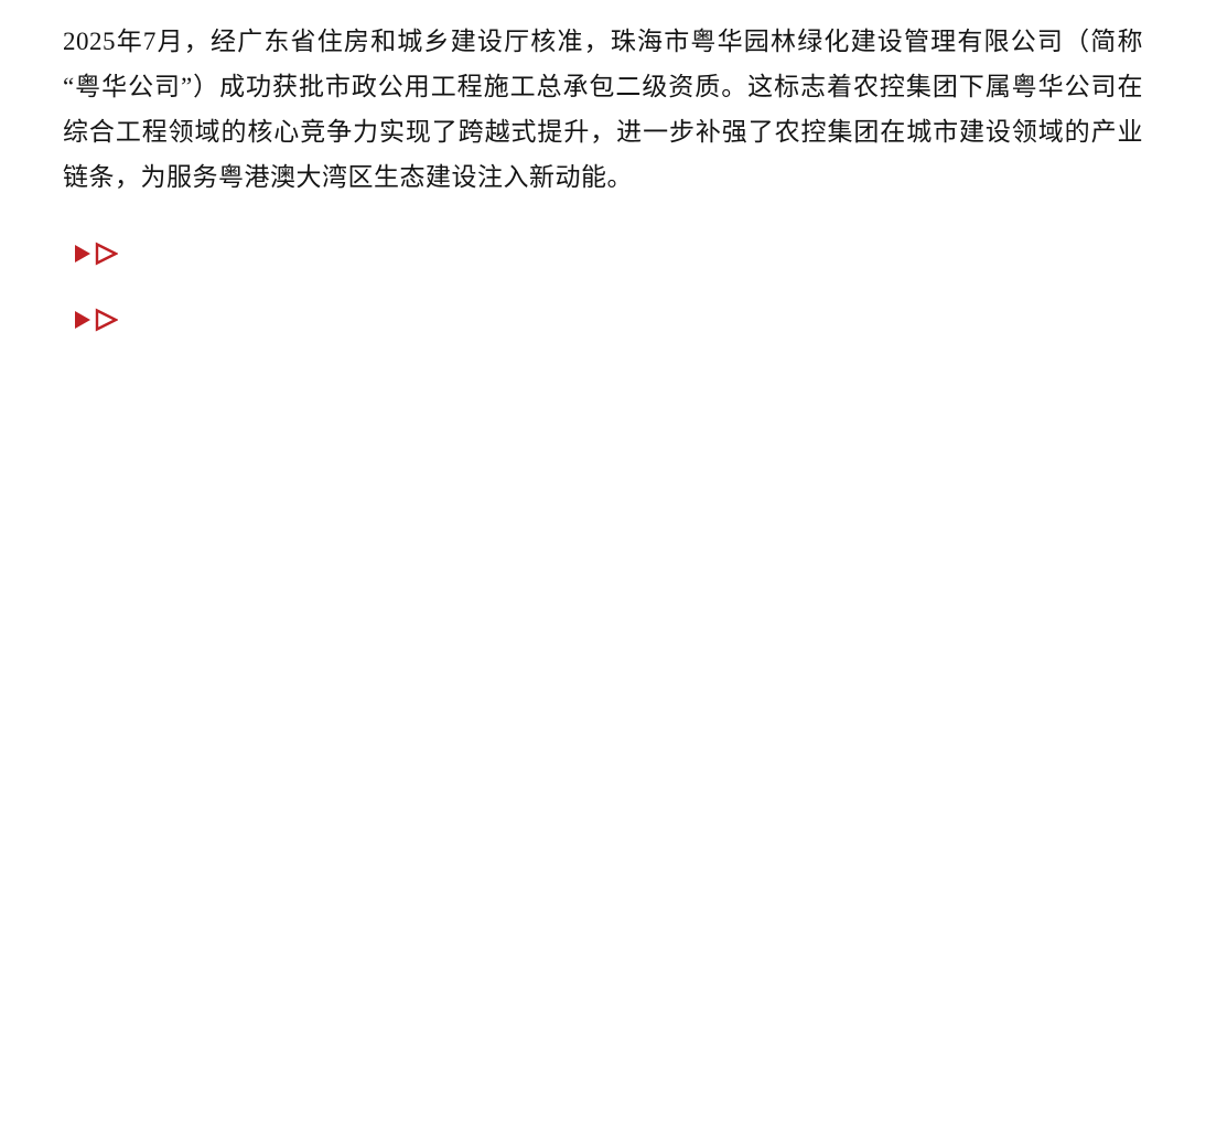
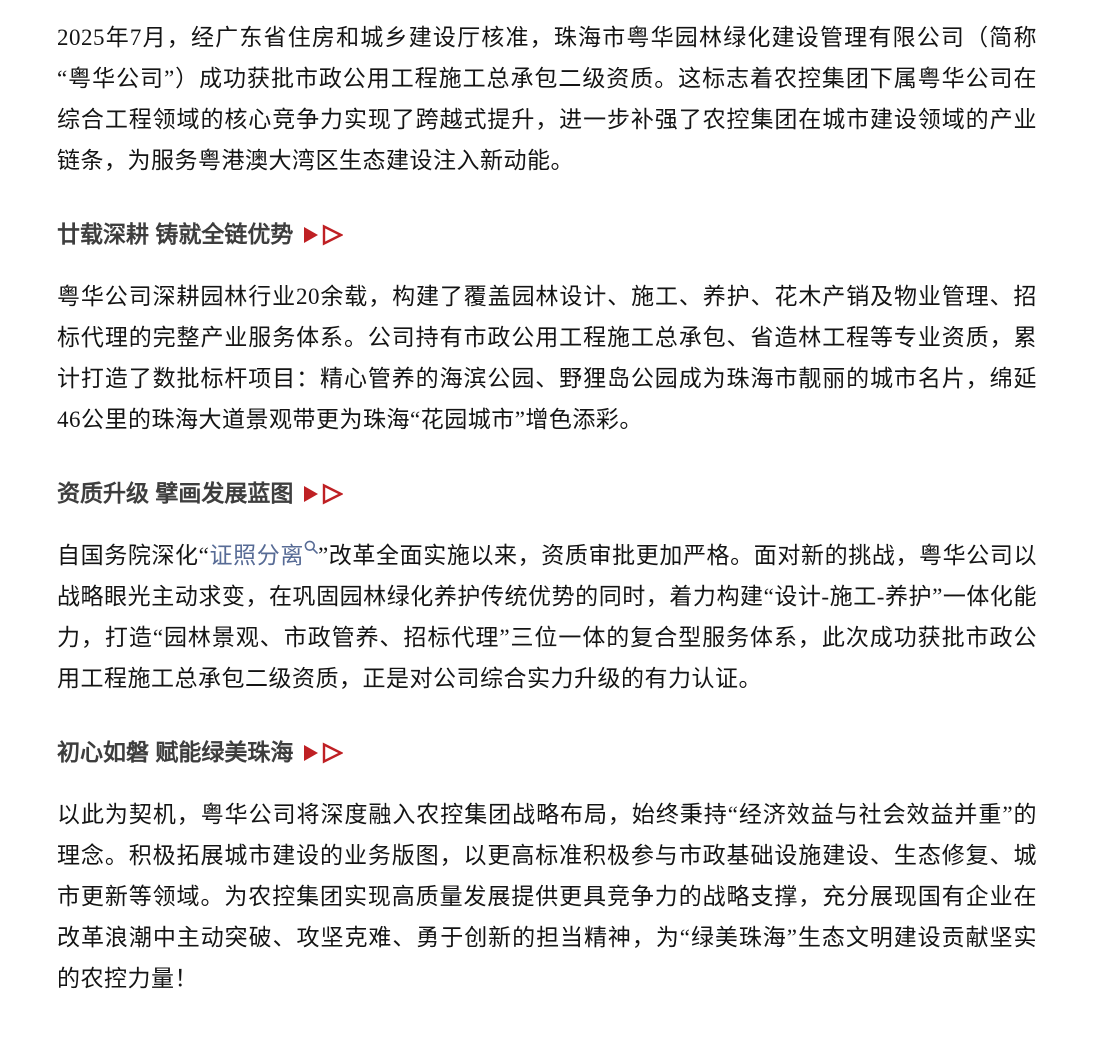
  2025年7月，经广东省住房和城乡建设厅核准，珠海市粤华园林绿化建设管理有限公司（简称“粤华公司”）成功获批市政公用工程施工总承包二级资质。这标志着农控集团下属粤华公司在综合工程领域的核心竞争力实现了跨越式提升，进一步补强了农控集团在城市建设领域的产业链条，为服务粤港澳大湾区生态建设注入新动能。
+ 廿载深耕 铸就全链优势
+ 粤华公司深耕园林行业20余载，构建了覆盖园林设计、施工、养护、花木产销及物业管理、招标代理的完整产业服务体系。公司持有市政公用工程施工总承包、省造林工程等专业资质，累计打造了数批标杆项目：精心管养的海滨公园、野狸岛公园成为珠海市靓丽的城市名片，绵延46公里的珠海大道景观带更为珠海“花园城市”增色添彩。
+ 资质升级 擘画发展蓝图
+ 自国务院深化“证照分离 ”改革全面实施以来，资质审批更加严格。面对新的挑战，粤华公司以战略眼光主动求变，在巩固园林绿化养护传统优势的同时，着力构建“设计-施工-养护”一体化能力，打造“园林景观、市政管养、招标代理”三位一体的复合型服务体系，此次成功获批市政公用工程施工总承包二级资质，正是对公司综合实力升级的有力认证。
+ 初心如磐 赋能绿美珠海
+ 以此为契机，粤华公司将深度融入农控集团战略布局，始终秉持“经济效益与社会效益并重”的理念。积极拓展城市建设的业务版图，以更高标准积极参与市政基础设施建设、生态修复、城市更新等领域。为农控集团实现高质量发展提供更具竞争力的战略支撑，充分展现国有企业在改革浪潮中主动突破、攻坚克难、勇于创新的担当精神，为“绿美珠海”生态文明建设贡献坚实的农控力量！
